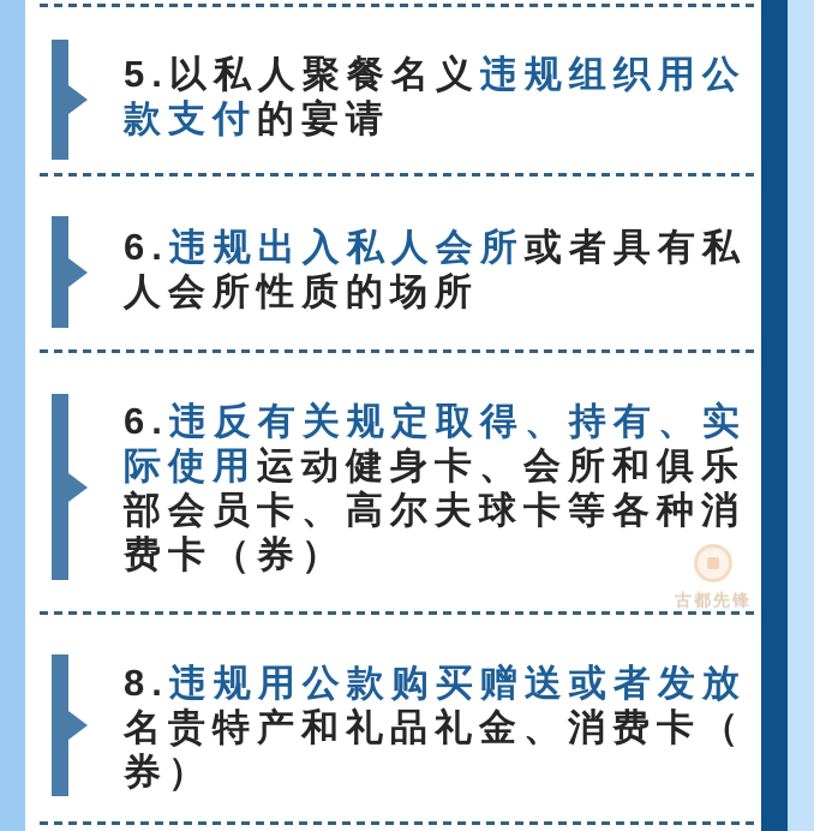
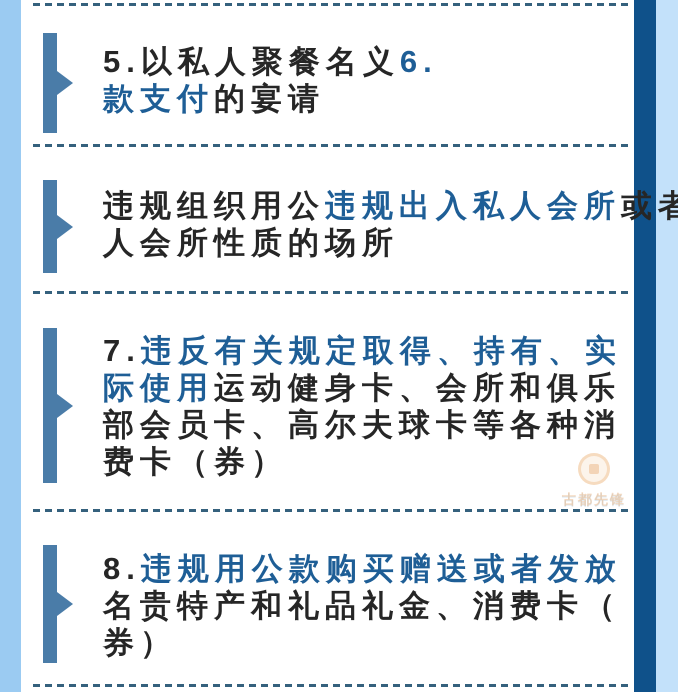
- 5.以私人聚餐名义违规组织用公
+ 5.以私人聚餐名义6.
  款支付的宴请
- 6.违规出入私人会所或者具有私
+ 违规组织用公违规出入私人会所或者
  人会所性质的场所
- 6.违反有关规定取得、持有、实
+ 7.违反有关规定取得、持有、实
  际使用运动健身卡、会所和俱乐
  部会员卡、高尔夫球卡等各种消
  费卡（券）
  8.违规用公款购买赠送或者发放
  名贵特产和礼品礼金、消费卡（
  券）
  古都先锋
